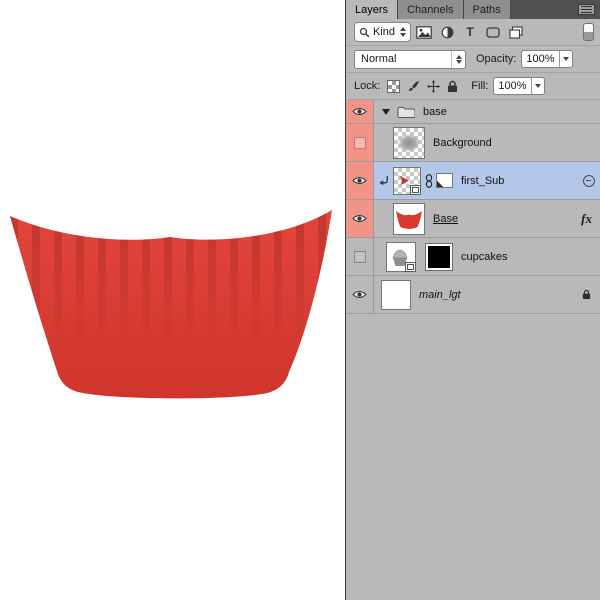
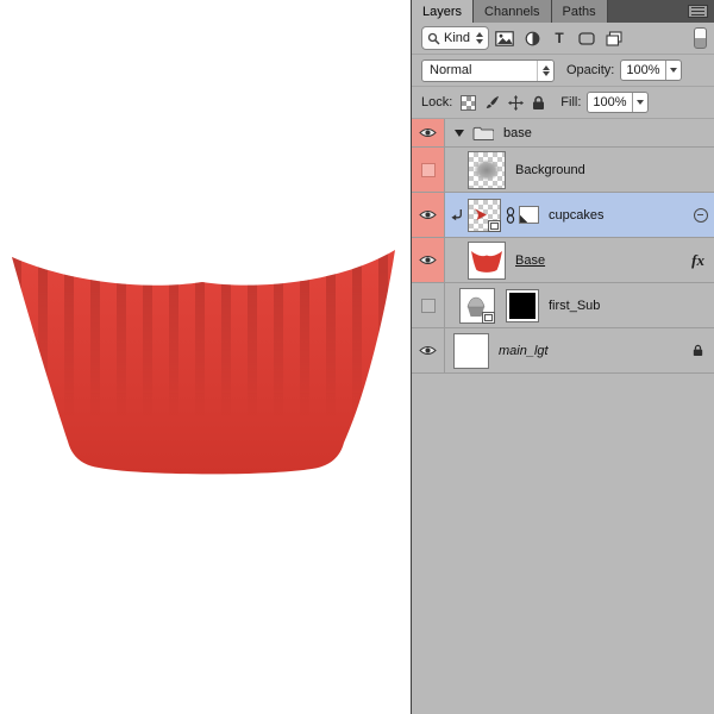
  Layers
  Channels
  Paths
  Kind
  T
  Normal
  Opacity:
  100%
  Lock:
  Fill:
  100%
  base
  Background
- first_Sub
+ cupcakes
  Base
  fx
- cupcakes
+ first_Sub
  main_lgt
